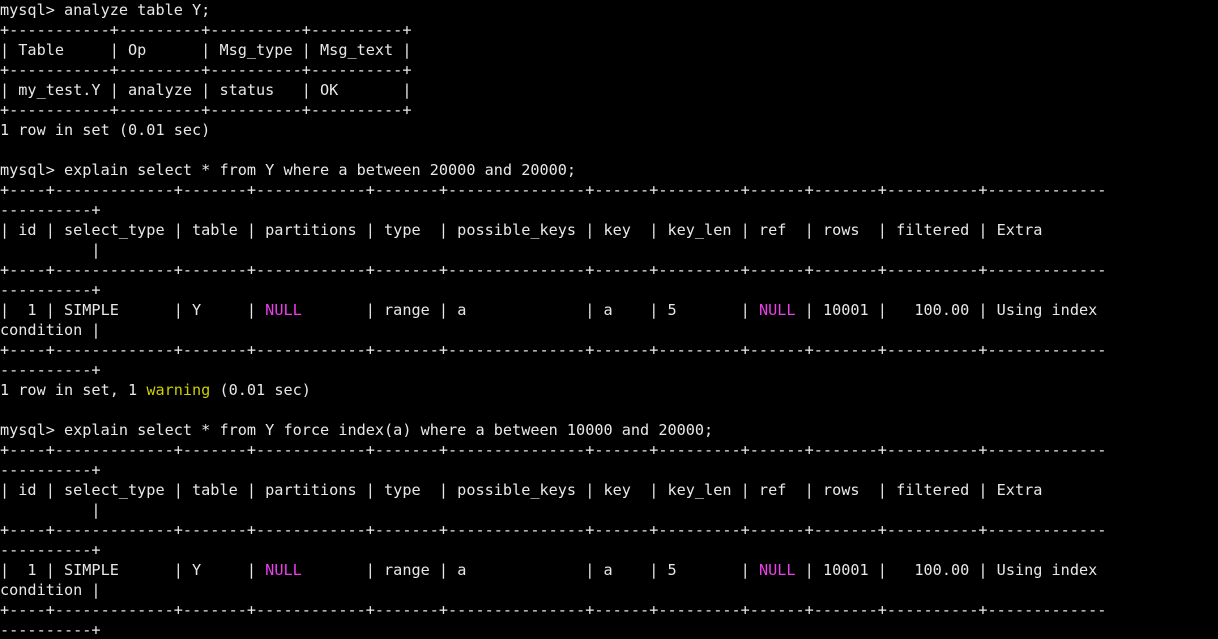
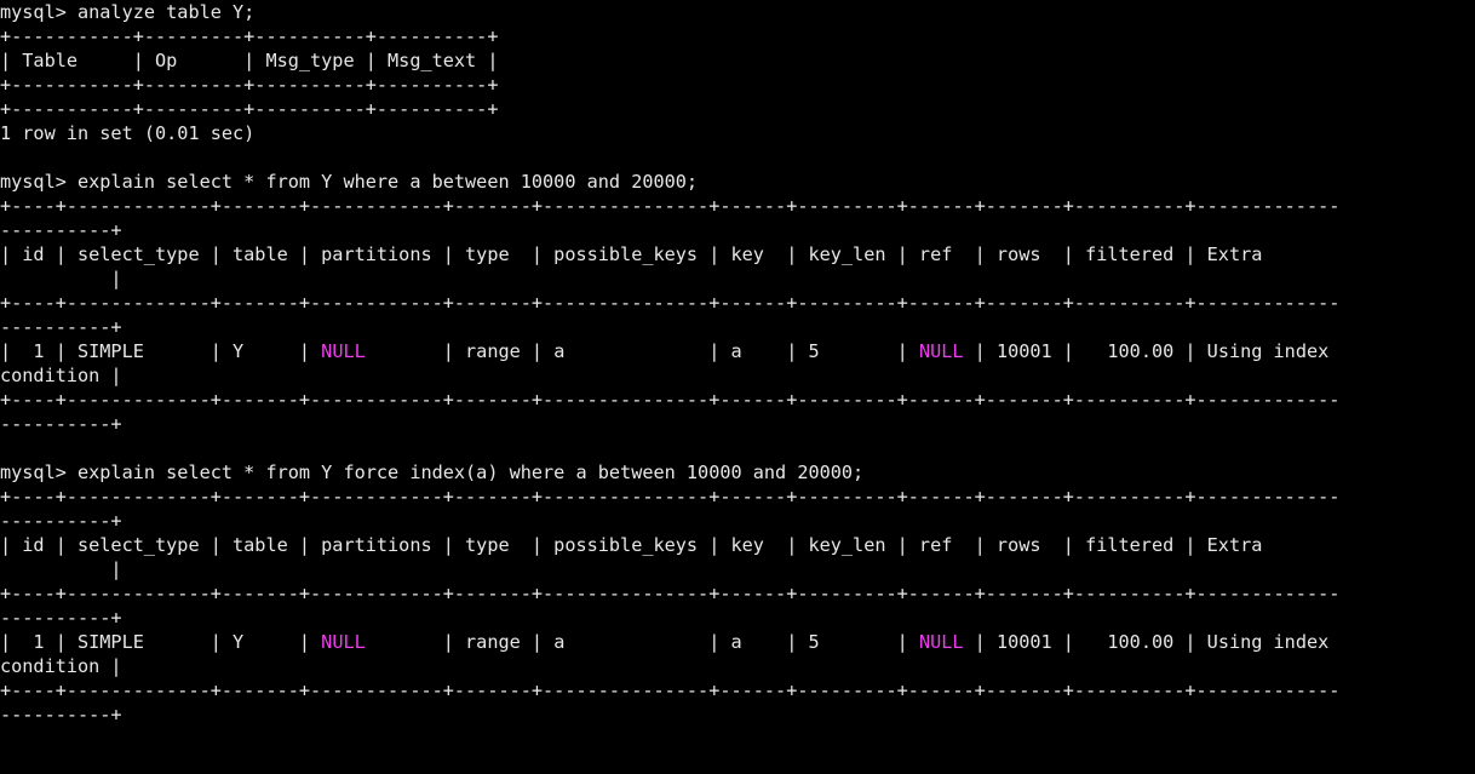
  mysql> analyze table Y;
  +-----------+---------+----------+----------+
  | Table | Op | Msg_type | Msg_text |
  +-----------+---------+----------+----------+
- | my_test.Y | analyze | status | OK |
  +-----------+---------+----------+----------+
  1 row in set (0.01 sec)
- mysql> explain select * from Y where a between 20000 and 20000;
+ mysql> explain select * from Y where a between 10000 and 20000;
  +----+-------------+-------+------------+-------+---------------+------+---------+------+-------+----------+-------------
  ----------+
  | id | select_type | table | partitions | type | possible_keys | key | key_len | ref | rows | filtered | Extra
  |
  +----+-------------+-------+------------+-------+---------------+------+---------+------+-------+----------+-------------
  ----------+
  | 1 | SIMPLE | Y | NULL | range | a | a | 5 | NULL | 10001 | 100.00 | Using index
  condition |
  +----+-------------+-------+------------+-------+---------------+------+---------+------+-------+----------+-------------
  ----------+
- 1 row in set, 1 warning (0.01 sec)
  mysql> explain select * from Y force index(a) where a between 10000 and 20000;
  +----+-------------+-------+------------+-------+---------------+------+---------+------+-------+----------+-------------
  ----------+
  | id | select_type | table | partitions | type | possible_keys | key | key_len | ref | rows | filtered | Extra
  |
  +----+-------------+-------+------------+-------+---------------+------+---------+------+-------+----------+-------------
  ----------+
  | 1 | SIMPLE | Y | NULL | range | a | a | 5 | NULL | 10001 | 100.00 | Using index
  condition |
  +----+-------------+-------+------------+-------+---------------+------+---------+------+-------+----------+-------------
  ----------+
